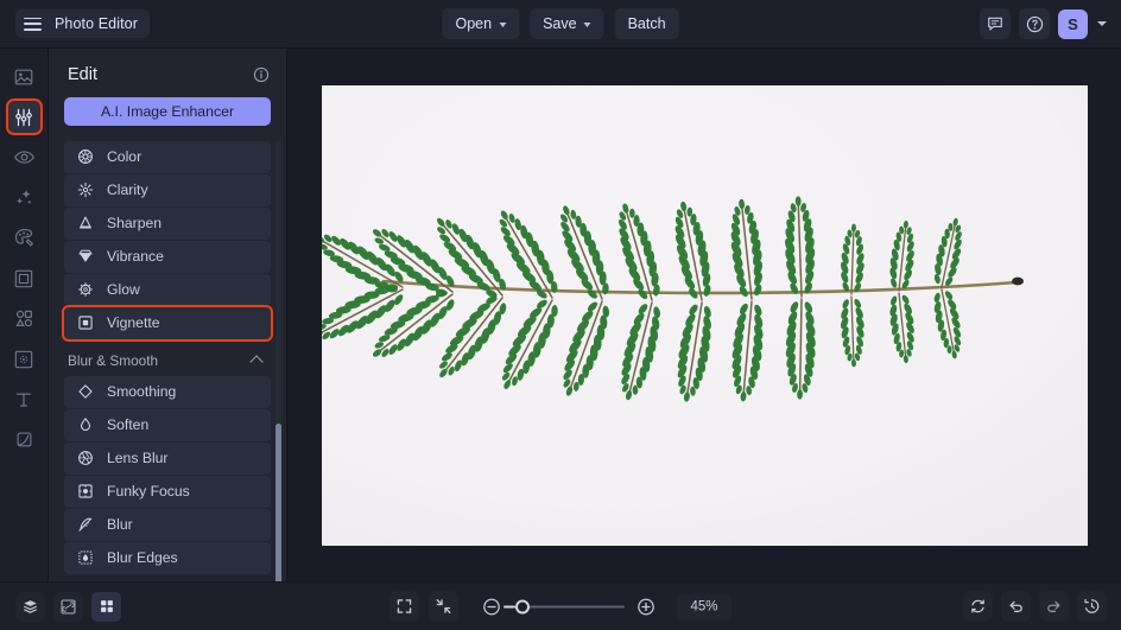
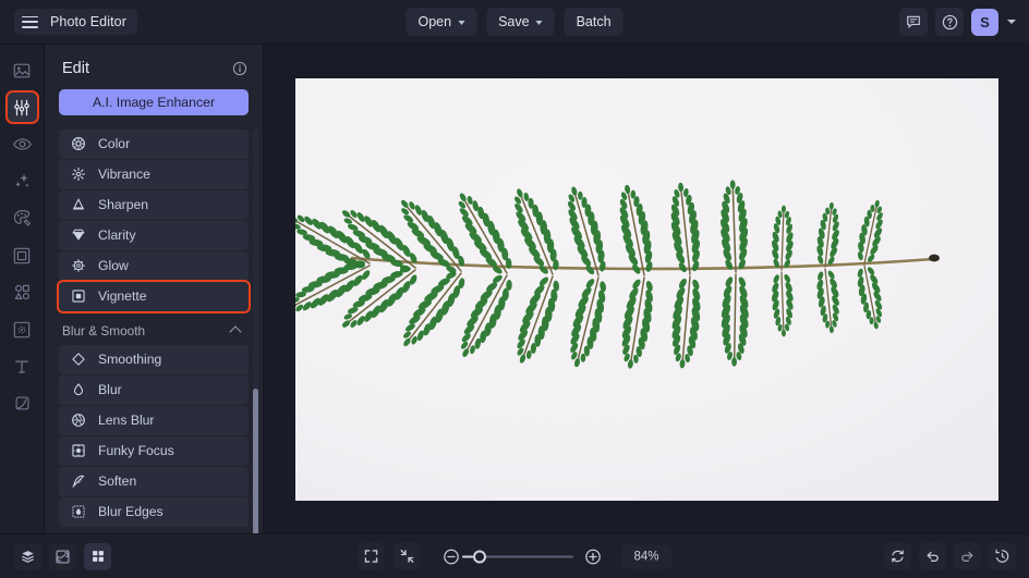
  Photo Editor
  Open
  Save
  Batch
  S
  Edit
  A.I. Image Enhancer
  Color
- Clarity
+ Vibrance
  Sharpen
- Vibrance
+ Clarity
  Glow
  Vignette
  Blur & Smooth
  Smoothing
- Soften
+ Blur
  Lens Blur
  Funky Focus
- Blur
+ Soften
  Blur Edges
- 45%
+ 84%
